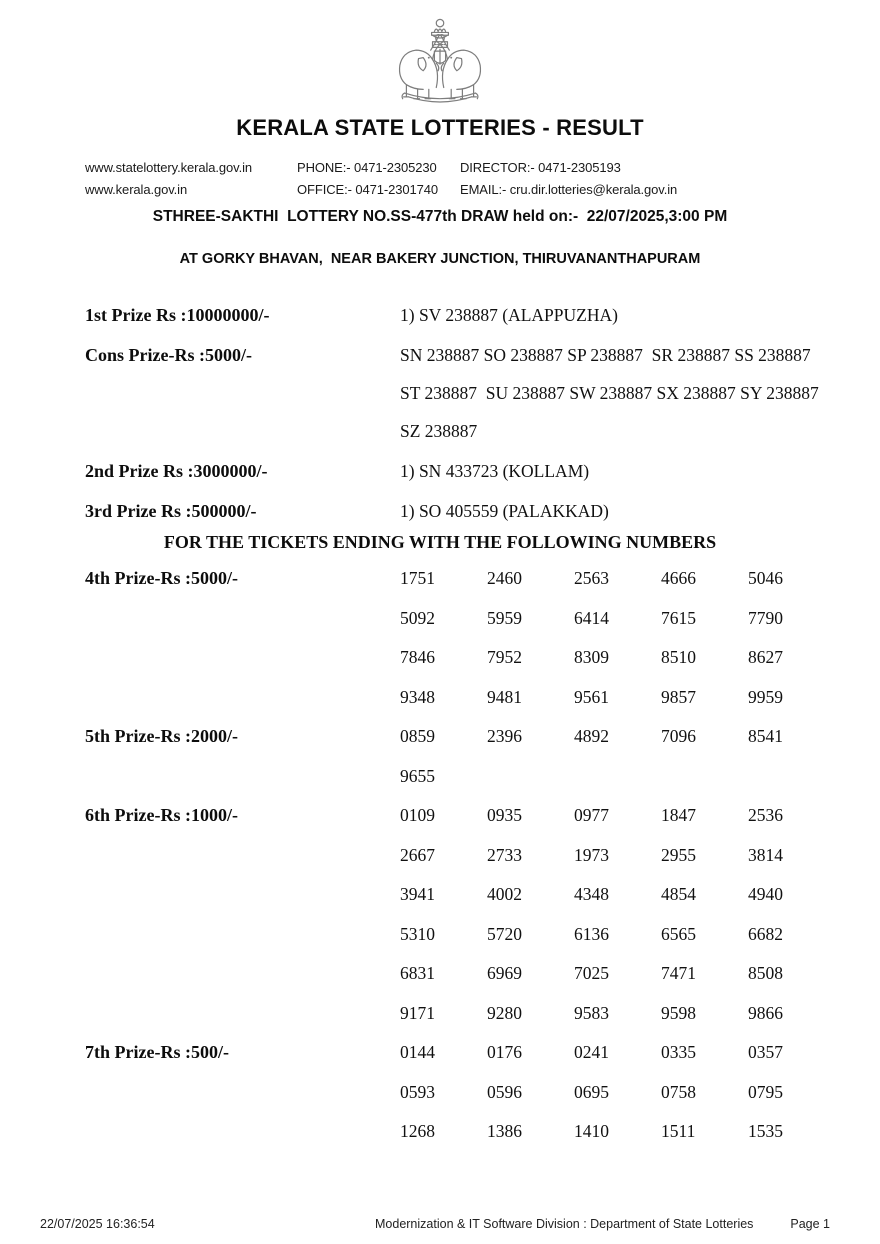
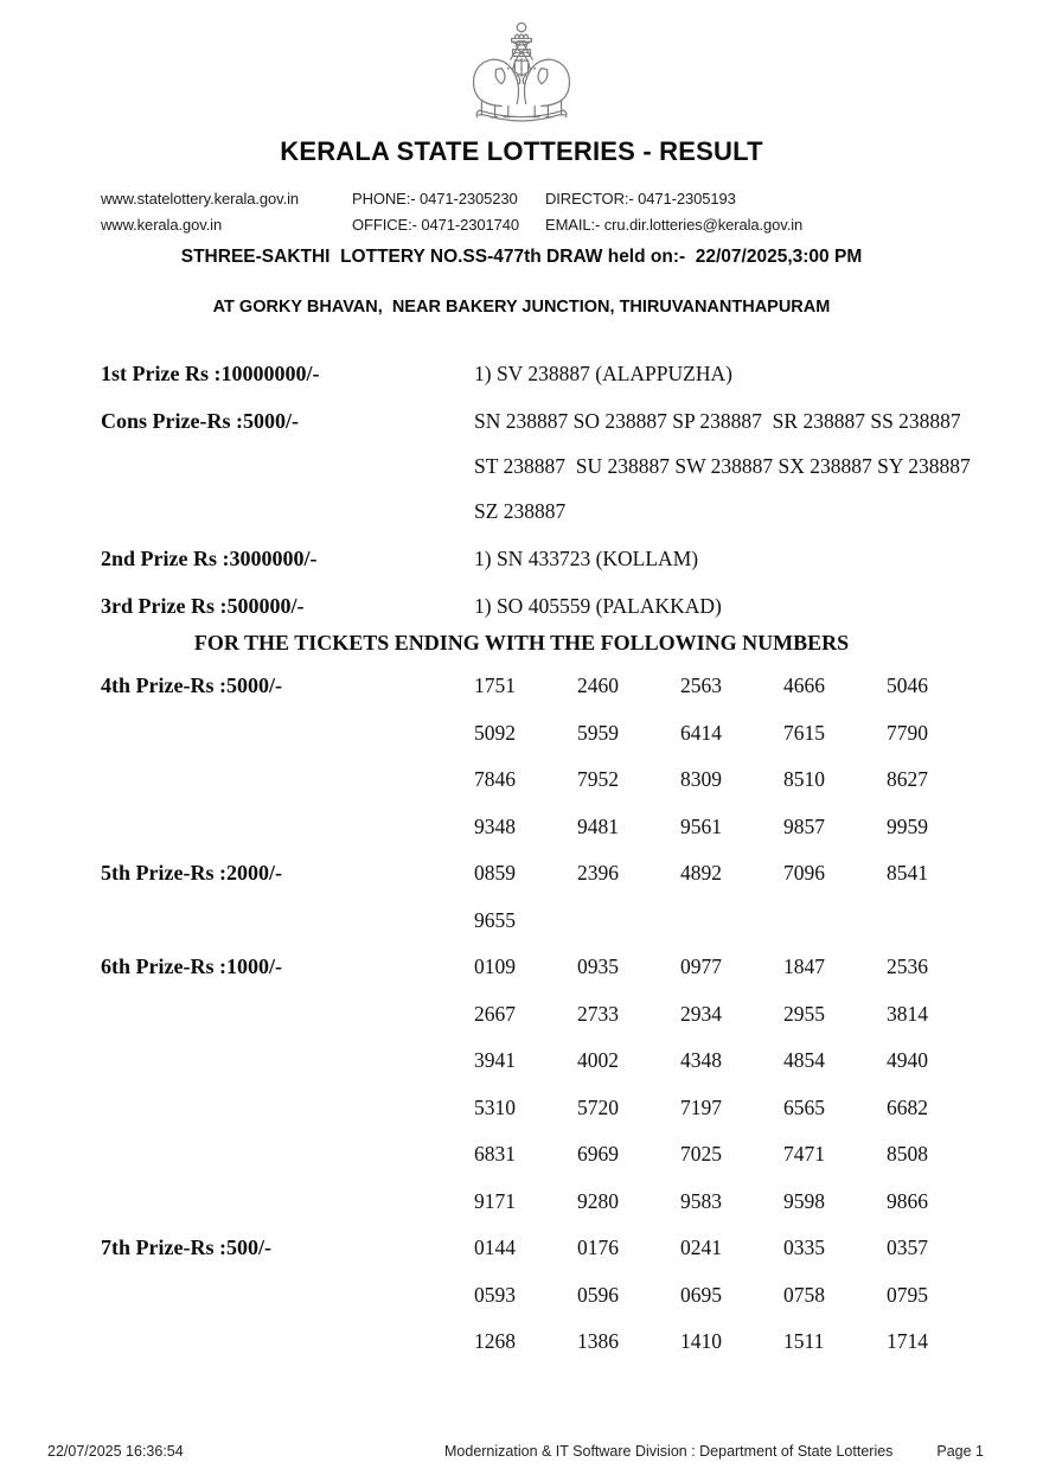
  KERALA STATE LOTTERIES - RESULT
  www.statelottery.kerala.gov.in
  www.kerala.gov.in
  PHONE:- 0471-2305230
  OFFICE:- 0471-2301740
  DIRECTOR:- 0471-2305193
  EMAIL:- cru.dir.lotteries@kerala.gov.in
  STHREE-SAKTHI LOTTERY NO.SS-477th DRAW held on:- 22/07/2025,3:00 PM
  AT GORKY BHAVAN, NEAR BAKERY JUNCTION, THIRUVANANTHAPURAM
  1st Prize Rs :10000000/-
  1) SV 238887 (ALAPPUZHA)
  Cons Prize-Rs :5000/-
  SN 238887 SO 238887 SP 238887 SR 238887 SS 238887
  ST 238887 SU 238887 SW 238887 SX 238887 SY 238887
  SZ 238887
  2nd Prize Rs :3000000/-
  1) SN 433723 (KOLLAM)
  3rd Prize Rs :500000/-
  1) SO 405559 (PALAKKAD)
  FOR THE TICKETS ENDING WITH THE FOLLOWING NUMBERS
  4th Prize-Rs :5000/-
  1751
  2460
  2563
  4666
  5046
  5092
  5959
  6414
  7615
  7790
  7846
  7952
  8309
  8510
  8627
  9348
  9481
  9561
  9857
  9959
  5th Prize-Rs :2000/-
  0859
  2396
  4892
  7096
  8541
  9655
  6th Prize-Rs :1000/-
  0109
  0935
  0977
  1847
  2536
  2667
  2733
- 1973
+ 2934
  2955
  3814
  3941
  4002
  4348
  4854
  4940
  5310
  5720
- 6136
+ 7197
  6565
  6682
  6831
  6969
  7025
  7471
  8508
  9171
  9280
  9583
  9598
  9866
  7th Prize-Rs :500/-
  0144
  0176
  0241
  0335
  0357
  0593
  0596
  0695
  0758
  0795
  1268
  1386
  1410
  1511
- 1535
+ 1714
  22/07/2025 16:36:54
  Modernization & IT Software Division : Department of State Lotteries
  Page 1
